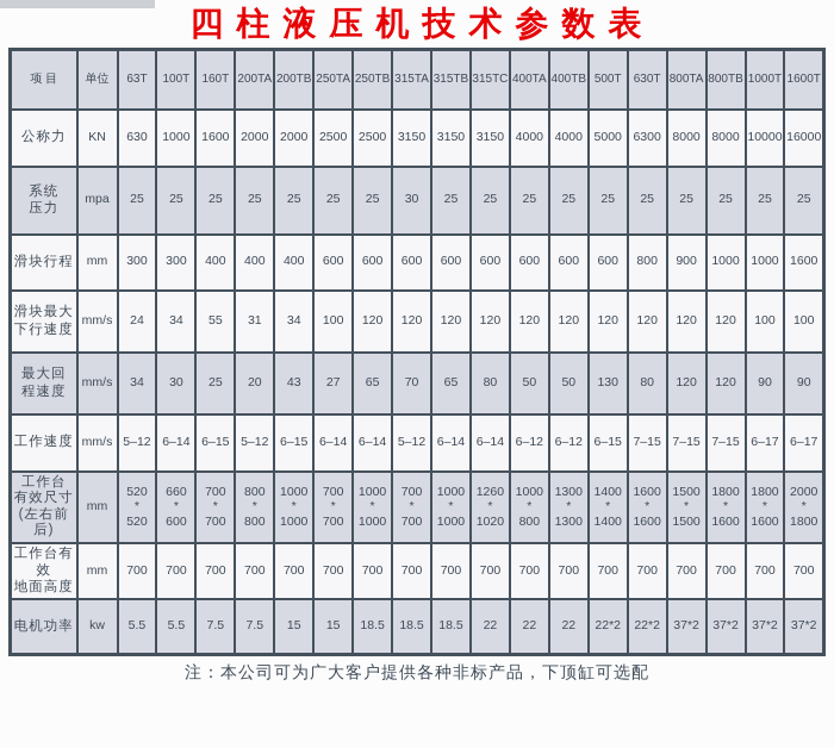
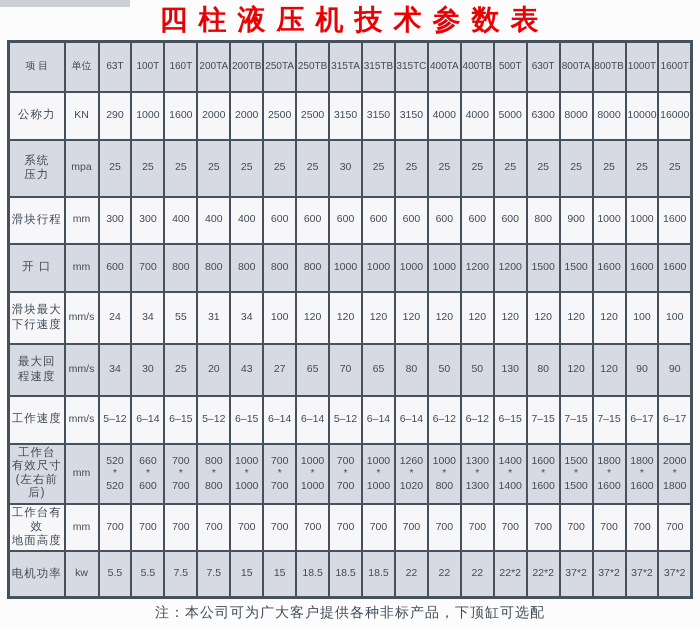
  四 柱 液 压 机 技 术 参 数 表
  项 目	单位	63T	100T	160T	200TA	200TB	250TA	250TB	315TA	315TB	315TC	400TA	400TB	500T	630T	800TA	800TB	1000T	1600T
- 公称力	KN	630	1000	1600	2000	2000	2500	2500	3150	3150	3150	4000	4000	5000	6300	8000	8000	10000	16000
+ 公称力	KN	290	1000	1600	2000	2000	2500	2500	3150	3150	3150	4000	4000	5000	6300	8000	8000	10000	16000
  系统 压力	mpa	25	25	25	25	25	25	25	30	25	25	25	25	25	25	25	25	25	25
  滑块行程	mm	300	300	400	400	400	600	600	600	600	600	600	600	600	800	900	1000	1000	1600
+ 开 口	mm	600	700	800	800	800	800	800	1000	1000	1000	1000	1200	1200	1500	1500	1600	1600	1600
  滑块最大 下行速度	mm/s	24	34	55	31	34	100	120	120	120	120	120	120	120	120	120	120	100	100
  最大回 程速度	mm/s	34	30	25	20	43	27	65	70	65	80	50	50	130	80	120	120	90	90
  工作速度	mm/s	5–12	6–14	6–15	5–12	6–15	6–14	6–14	5–12	6–14	6–14	6–12	6–12	6–15	7–15	7–15	7–15	6–17	6–17
  工作台 有效尺寸 (左右前后)	mm	520 * 520	660 * 600	700 * 700	800 * 800	1000 * 1000	700 * 700	1000 * 1000	700 * 700	1000 * 1000	1260 * 1020	1000 * 800	1300 * 1300	1400 * 1400	1600 * 1600	1500 * 1500	1800 * 1600	1800 * 1600	2000 * 1800
  工作台有效 地面高度	mm	700	700	700	700	700	700	700	700	700	700	700	700	700	700	700	700	700	700
  电机功率	kw	5.5	5.5	7.5	7.5	15	15	18.5	18.5	18.5	22	22	22	22*2	22*2	37*2	37*2	37*2	37*2
  注：本公司可为广大客户提供各种非标产品，下顶缸可选配
